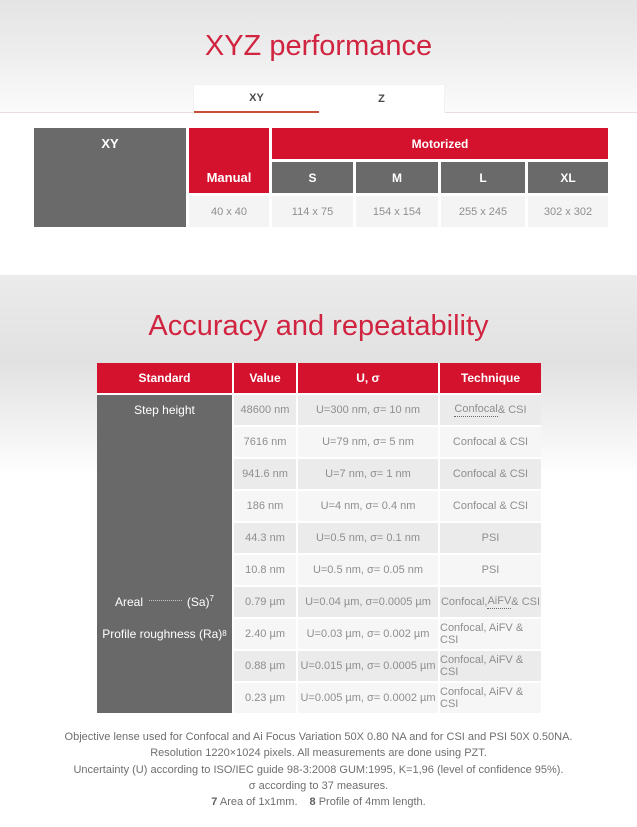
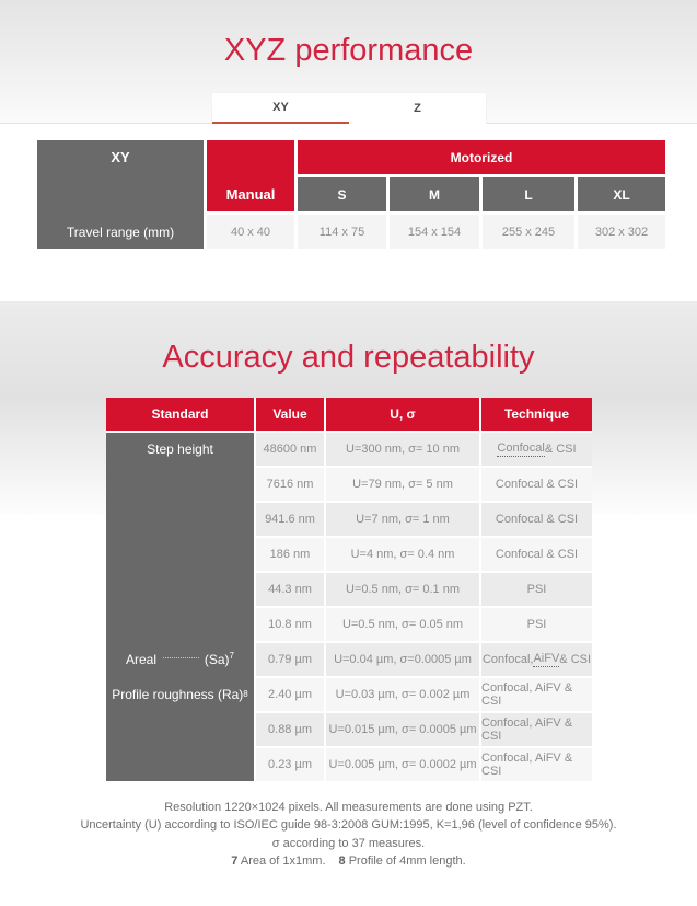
  XYZ performance
  XY
  Z
  XY
+ Travel range (mm)
  Manual
  Motorized
  S
  M
  L
  XL
  40 x 40
  114 x 75
  154 x 154
  255 x 245
  302 x 302
  Accuracy and repeatability
  Standard
  Value
  U, σ
  Technique
  Step height
  Areal
  (Sa)7
  Profile roughness (Ra)
  8
  48600 nm
  U=300 nm, σ= 10 nm
  Confocal
  & CSI
  7616 nm
  U=79 nm, σ= 5 nm
  Confocal & CSI
  941.6 nm
  U=7 nm, σ= 1 nm
  Confocal & CSI
  186 nm
  U=4 nm, σ= 0.4 nm
  Confocal & CSI
  44.3 nm
  U=0.5 nm, σ= 0.1 nm
  PSI
  10.8 nm
  U=0.5 nm, σ= 0.05 nm
  PSI
  0.79 µm
  U=0.04 µm, σ=0.0005 µm
  Confocal,
  AiFV
  & CSI
  2.40 µm
  U=0.03 µm, σ= 0.002 µm
  Confocal, AiFV & CSI
  0.88 µm
  U=0.015 µm, σ= 0.0005 µm
  Confocal, AiFV & CSI
  0.23 µm
  U=0.005 µm, σ= 0.0002 µm
  Confocal, AiFV & CSI
- Objective lense used for Confocal and Ai Focus Variation 50X 0.80 NA and for CSI and PSI 50X 0.50NA.
  Resolution 1220×1024 pixels. All measurements are done using PZT.
  Uncertainty (U) according to ISO/IEC guide 98-3:2008 GUM:1995, K=1,96 (level of confidence 95%).
  σ according to 37 measures.
  7 Area of 1x1mm. 8 Profile of 4mm length.
